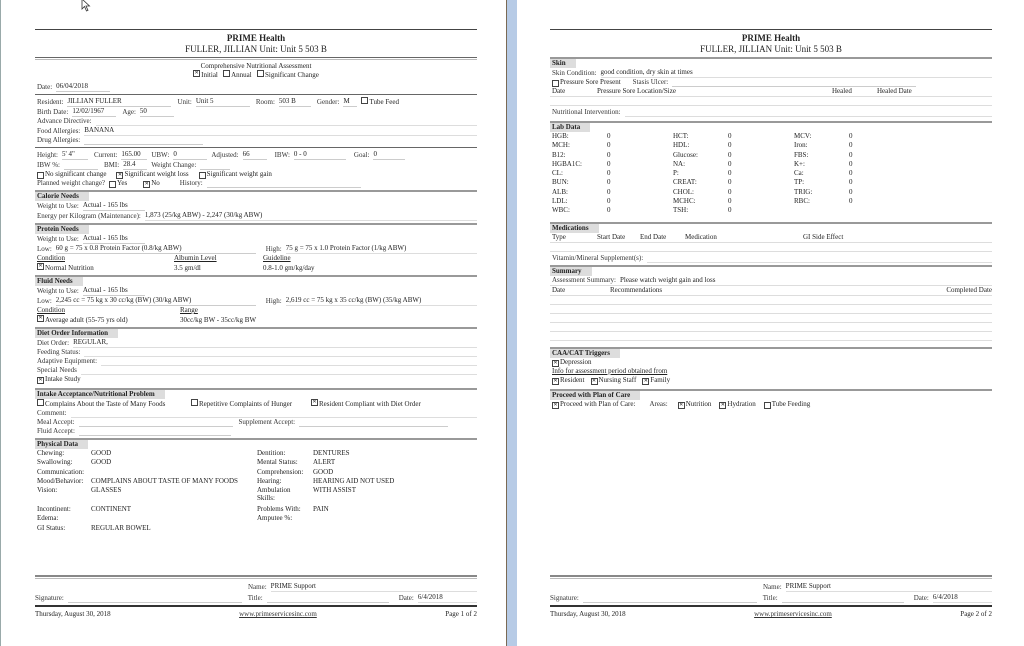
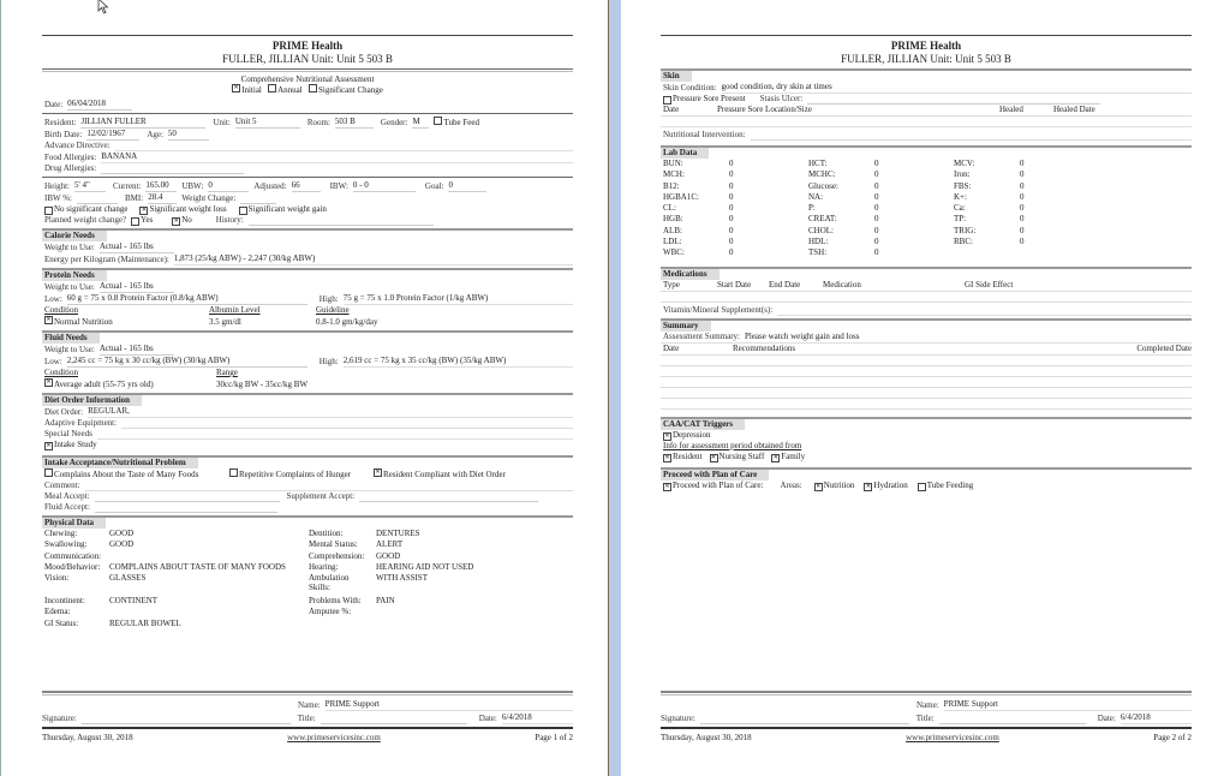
  PRIME Health
  FULLER, JILLIAN Unit: Unit 5 503 B
  Comprehensive Nutritional Assessment
  Initial Annual Significant Change
  Date:
  06/04/2018
  Resident:
  JILLIAN FULLER
  Unit:
  Unit 5
  Room:
  503 B
  Gender:
  M
  Tube Feed
  Birth Date:
  12/02/1967
  Age:
  50
  Advance Directive:
  Food Allergies:
  BANANA
  Drug Allergies:
  Height:
  5' 4"
  Current:
  165.00
  UBW:
  0
  Adjusted:
  66
  IBW:
  0 - 0
  Goal:
  0
  IBW %:
  BMI:
  28.4
  Weight Change:
  No significant change
  Significant weight loss
  Significant weight gain
  Planned weight change?
  Yes
  No
  History:
  Calorie Needs
  Weight to Use:
  Actual - 165 lbs
  Energy per Kilogram (Maintenance):
  1,873 (25/kg ABW) - 2,247 (30/kg ABW)
  Protein Needs
  Weight to Use:
  Actual - 165 lbs
  Low:
  60 g = 75 x 0.8 Protein Factor (0.8/kg ABW)
  High:
  75 g = 75 x 1.0 Protein Factor (1/kg ABW)
  Condition
  Albumin Level
  Guideline
  Normal Nutrition
  3.5 gm/dl
  0.8-1.0 gm/kg/day
  Fluid Needs
  Weight to Use:
  Actual - 165 lbs
  Low:
  2,245 cc = 75 kg x 30 cc/kg (BW) (30/kg ABW)
  High:
  2,619 cc = 75 kg x 35 cc/kg (BW) (35/kg ABW)
  Condition
  Range
  Average adult (55-75 yrs old)
  30cc/kg BW - 35cc/kg BW
  Diet Order Information
  Diet Order:
  REGULAR,
- Feeding Status:
  Adaptive Equipment:
  Special Needs
  Intake Study
  Intake Acceptance/Nutritional Problem
  Complains About the Taste of Many Foods
  Repetitive Complaints of Hunger
  Resident Compliant with Diet Order
  Comment:
  Meal Accept:
  Supplement Accept:
  Fluid Accept:
  Physical Data
  Chewing:
  GOOD
  Dentition:
  DENTURES
  Swallowing:
  GOOD
  Mental Status:
  ALERT
  Communication:
  Comprehension:
  GOOD
  Mood/Behavior:
  COMPLAINS ABOUT TASTE OF MANY FOODS
  Hearing:
  HEARING AID NOT USED
  Vision:
  GLASSES
  Ambulation Skills:
  WITH ASSIST
  Incontinent:
  CONTINENT
  Problems With:
  PAIN
  Edema:
  Amputee %:
  GI Status:
  REGULAR BOWEL
  Name:
  PRIME Support
  Signature:
  Title:
  Date:
  6/4/2018
  Thursday, August 30, 2018
  www.primeservicesinc.com
  Page 1 of 2
  PRIME Health
  FULLER, JILLIAN Unit: Unit 5 503 B
  Skin
  Skin Condition:
  good condition, dry skin at times
  Pressure Sore Present
  Stasis Ulcer:
  Date
  Pressure Sore Location/Size
  Healed
  Healed Date
  Nutritional Intervention:
  Lab Data
- HGB:
+ BUN:
  0
  HCT:
  0
  MCV:
  0
  MCH:
  0
- HDL:
+ MCHC:
  0
  Iron:
  0
  B12:
  0
  Glucose:
  0
  FBS:
  0
  HGBA1C:
  0
  NA:
  0
  K+:
  0
  CL:
  0
  P:
  0
  Ca:
  0
- BUN:
+ HGB:
  0
  CREAT:
  0
  TP:
  0
  ALB:
  0
  CHOL:
  0
  TRIG:
  0
  LDL:
  0
- MCHC:
+ HDL:
  0
  RBC:
  0
  WBC:
  0
  TSH:
  0
  Medications
  Type
  Start Date
  End Date
  Medication
  GI Side Effect
  Vitamin/Mineral Supplement(s):
  Summary
  Assessment Summary:
  Please watch weight gain and loss
  Date
  Recommendations
  Completed Date
  CAA/CAT Triggers
  Depression
  Info for assessment period obtained from
  Resident
  Nursing Staff
  Family
  Proceed with Plan of Care
  Proceed with Plan of Care:
  Areas:
  Nutrition
  Hydration
  Tube Feeding
  Name:
  PRIME Support
  Signature:
  Title:
  Date:
  6/4/2018
  Thursday, August 30, 2018
  www.primeservicesinc.com
  Page 2 of 2
